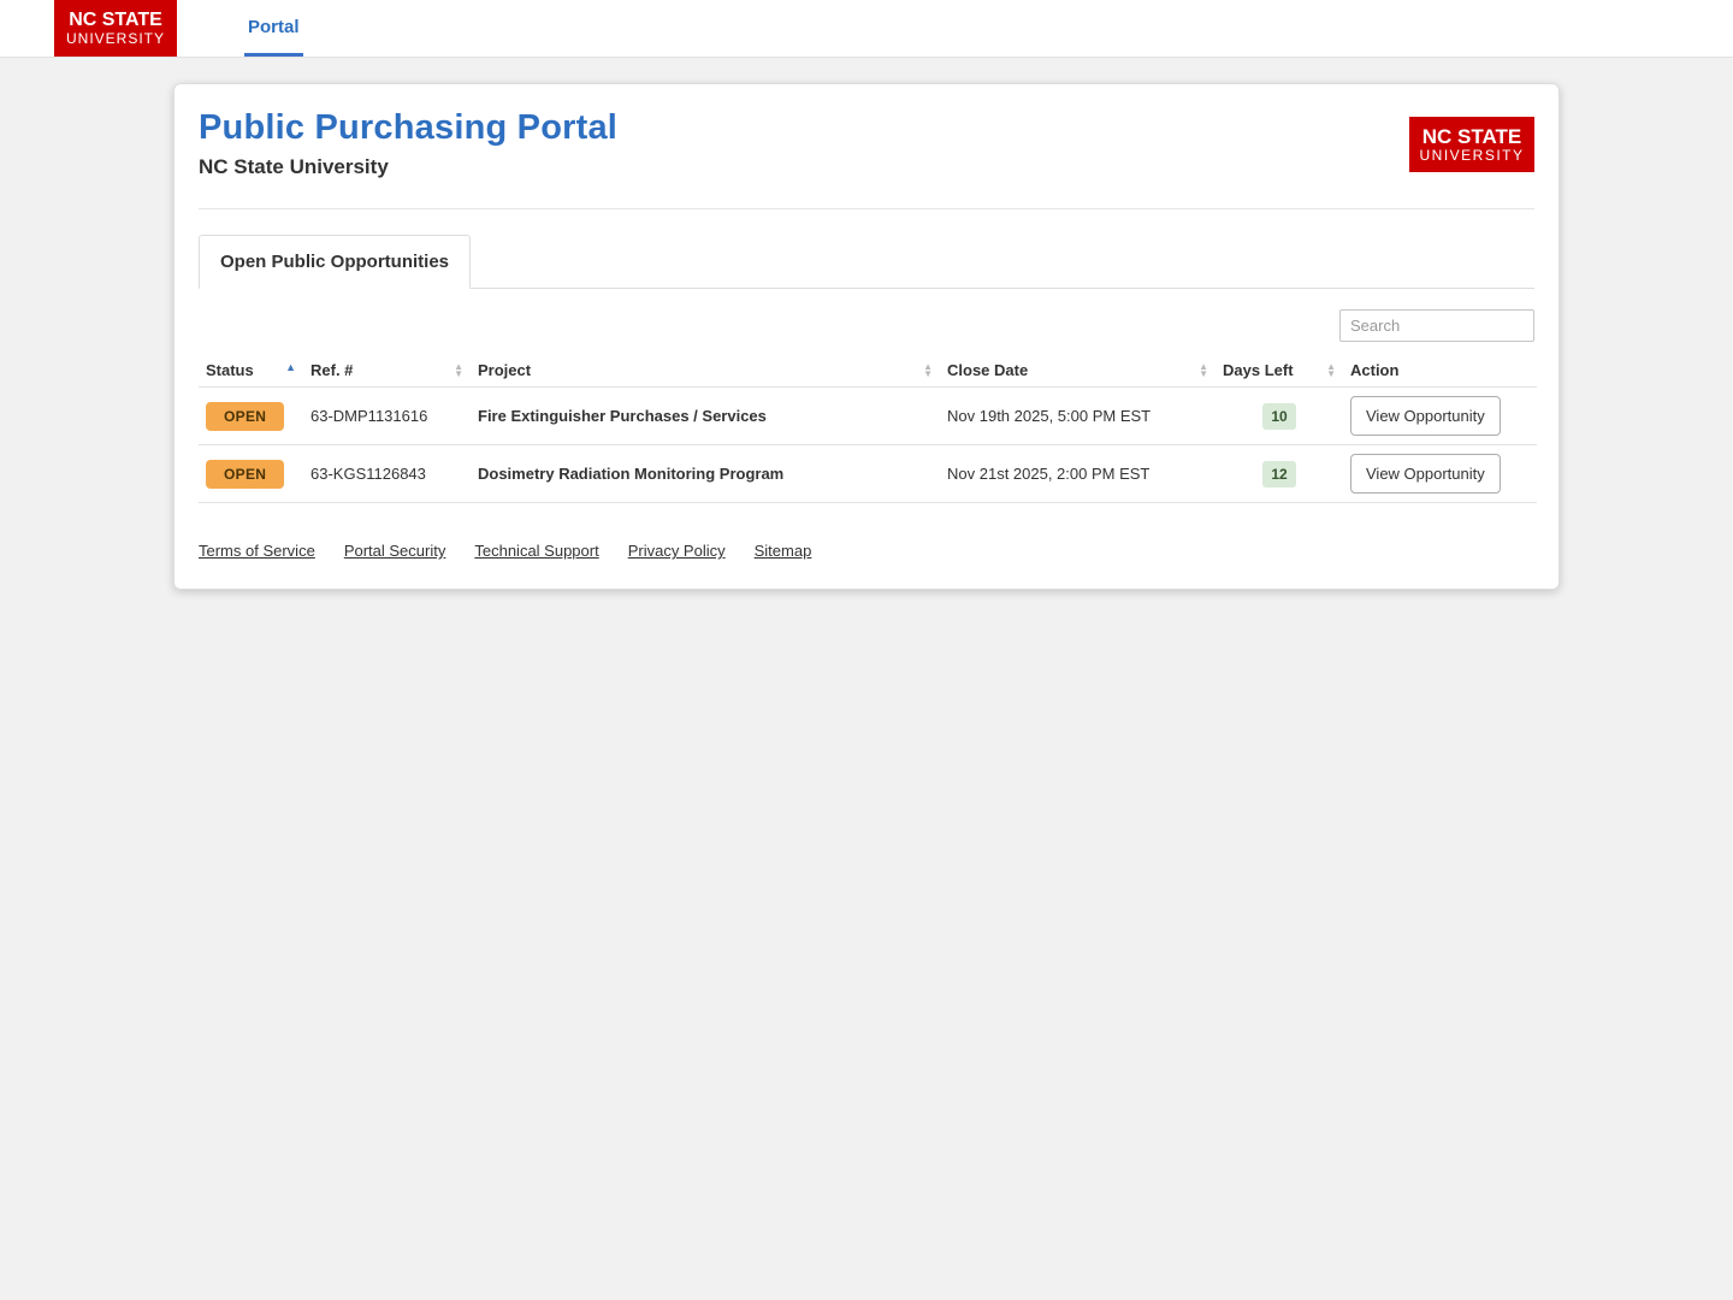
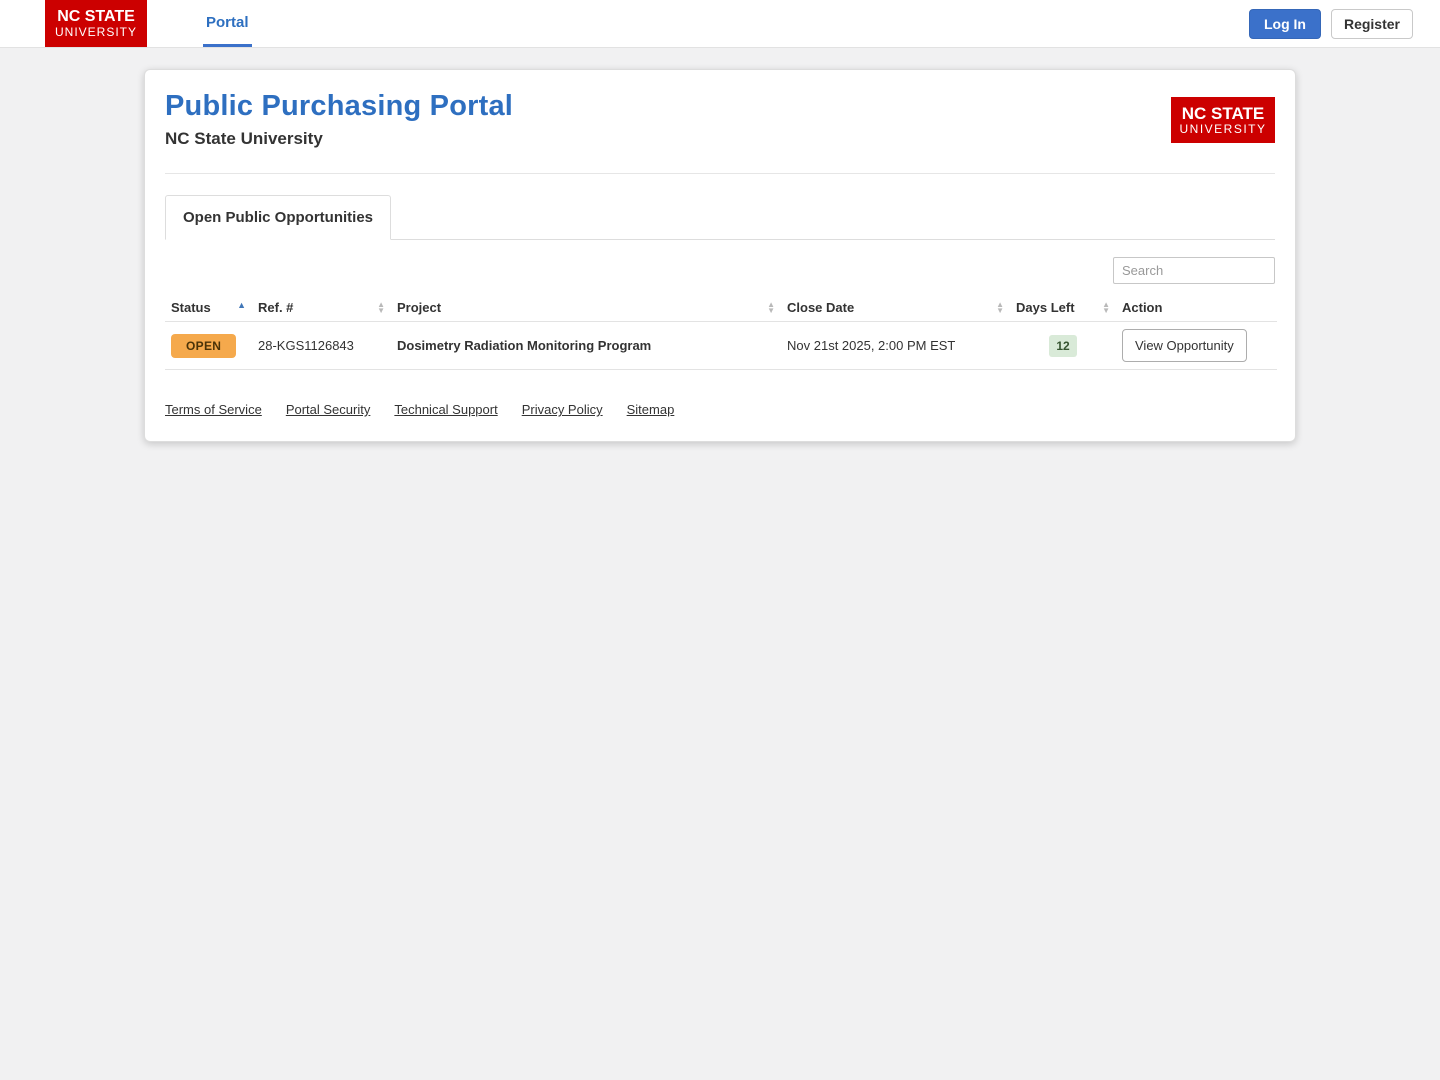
  NC STATE
  UNIVERSITY
  Portal
+ Log In
+ Register
  Public Purchasing Portal
  NC State University
  NC STATE
  UNIVERSITY
  Open Public Opportunities
  Search
  Status ▲	Ref. # ▲▼	Project ▲▼	Close Date ▲▼	Days Left ▲▼	Action
- OPEN	63-DMP1131616	Fire Extinguisher Purchases / Services	Nov 19th 2025, 5:00 PM EST	10	View Opportunity
- OPEN	63-KGS1126843	Dosimetry Radiation Monitoring Program	Nov 21st 2025, 2:00 PM EST	12	View Opportunity
+ OPEN	28-KGS1126843	Dosimetry Radiation Monitoring Program	Nov 21st 2025, 2:00 PM EST	12	View Opportunity
  Terms of Service
  Portal Security
  Technical Support
  Privacy Policy
  Sitemap
